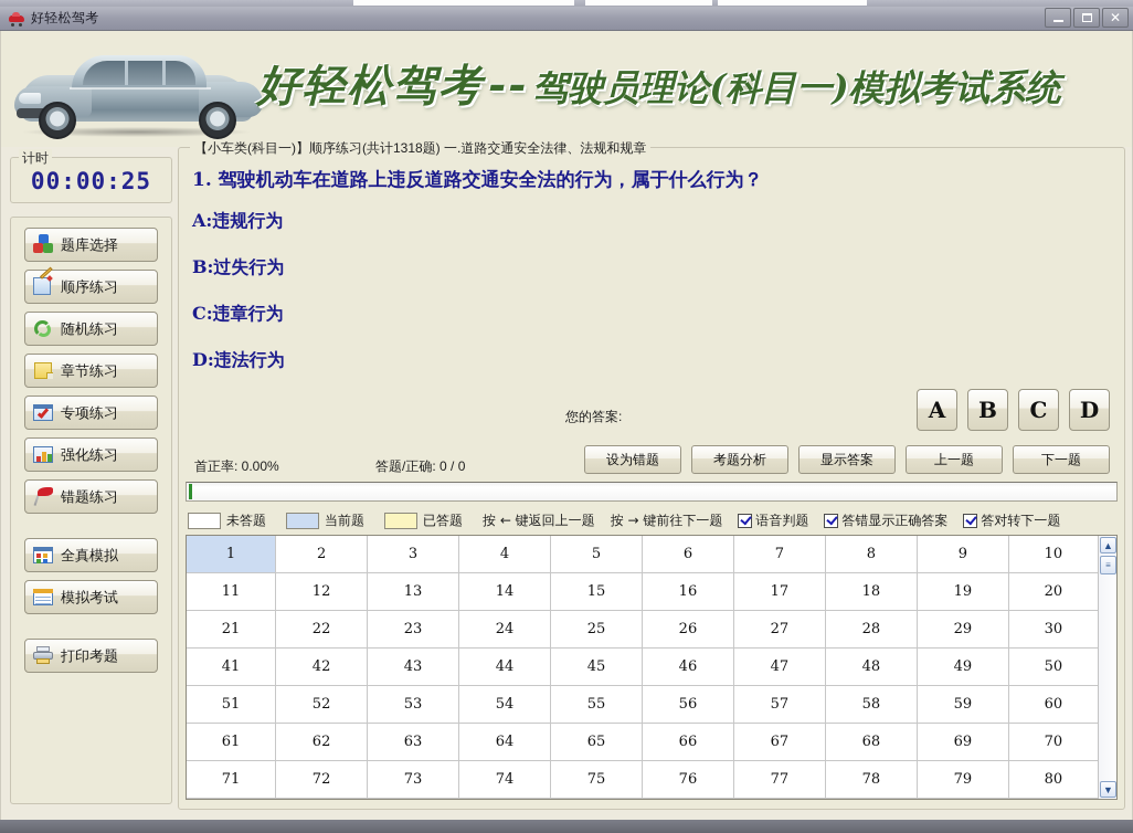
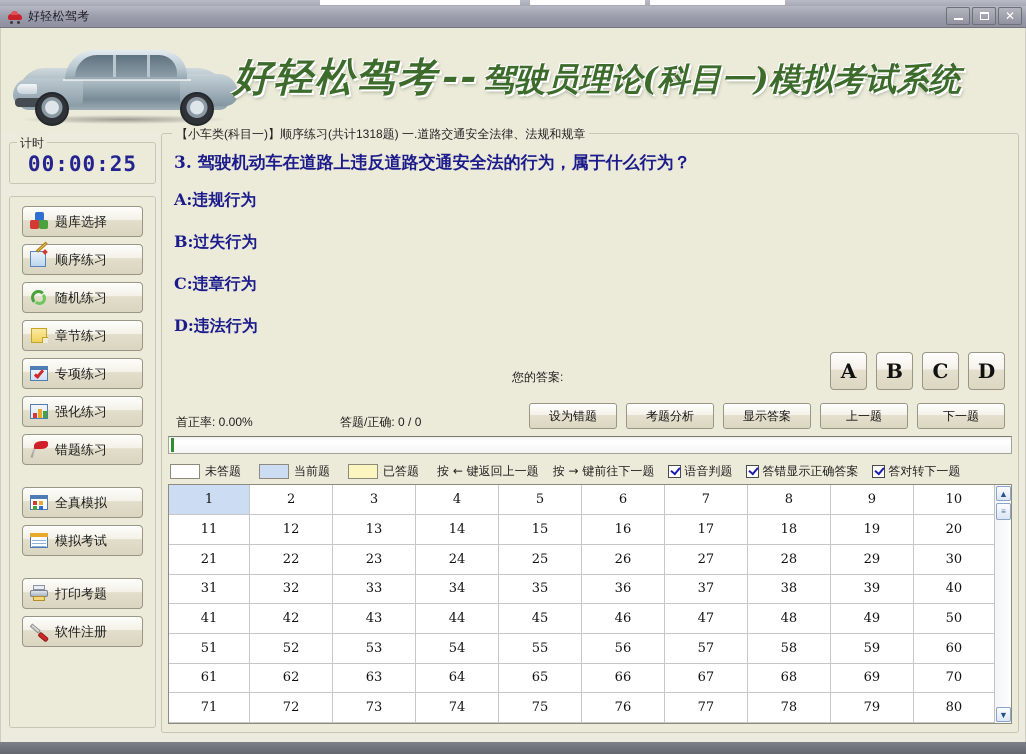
  好轻松驾考
  ✕
  好轻松驾考--驾驶员理论(科目一)模拟考试系统
  计时
  00:00:25
  题库选择
  顺序练习
  随机练习
  章节练习
  专项练习
  强化练习
  错题练习
  全真模拟
  模拟考试
  打印考题
+ 软件注册
  【小车类(科目一)】顺序练习(共计1318题) 一.道路交通安全法律、法规和规章
- 1. 驾驶机动车在道路上违反道路交通安全法的行为，属于什么行为？
+ 3. 驾驶机动车在道路上违反道路交通安全法的行为，属于什么行为？
  A:违规行为
  B:过失行为
  C:违章行为
  D:违法行为
  您的答案:
  A
  B
  C
  D
  首正率: 0.00% 答题/正确: 0 / 0
  设为错题
  考题分析
  显示答案
  上一题
  下一题
  未答题
  当前题
  已答题
  按 ← 键返回上一题
  按 → 键前往下一题
  语音判题
  答错显示正确答案
  答对转下一题
  1	2	3	4	5	6	7	8	9	10
  11	12	13	14	15	16	17	18	19	20
  21	22	23	24	25	26	27	28	29	30
+ 31	32	33	34	35	36	37	38	39	40
  41	42	43	44	45	46	47	48	49	50
  51	52	53	54	55	56	57	58	59	60
  61	62	63	64	65	66	67	68	69	70
  71	72	73	74	75	76	77	78	79	80
  ▲
  ≡
  ▼
